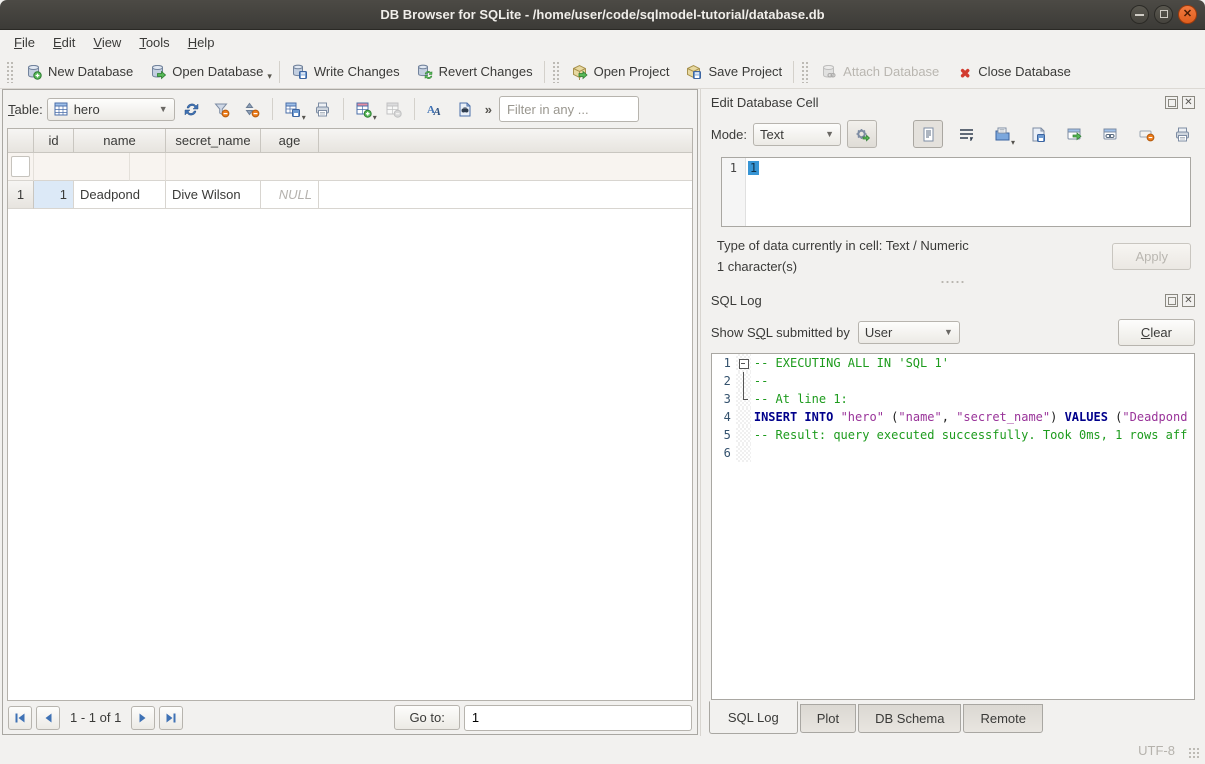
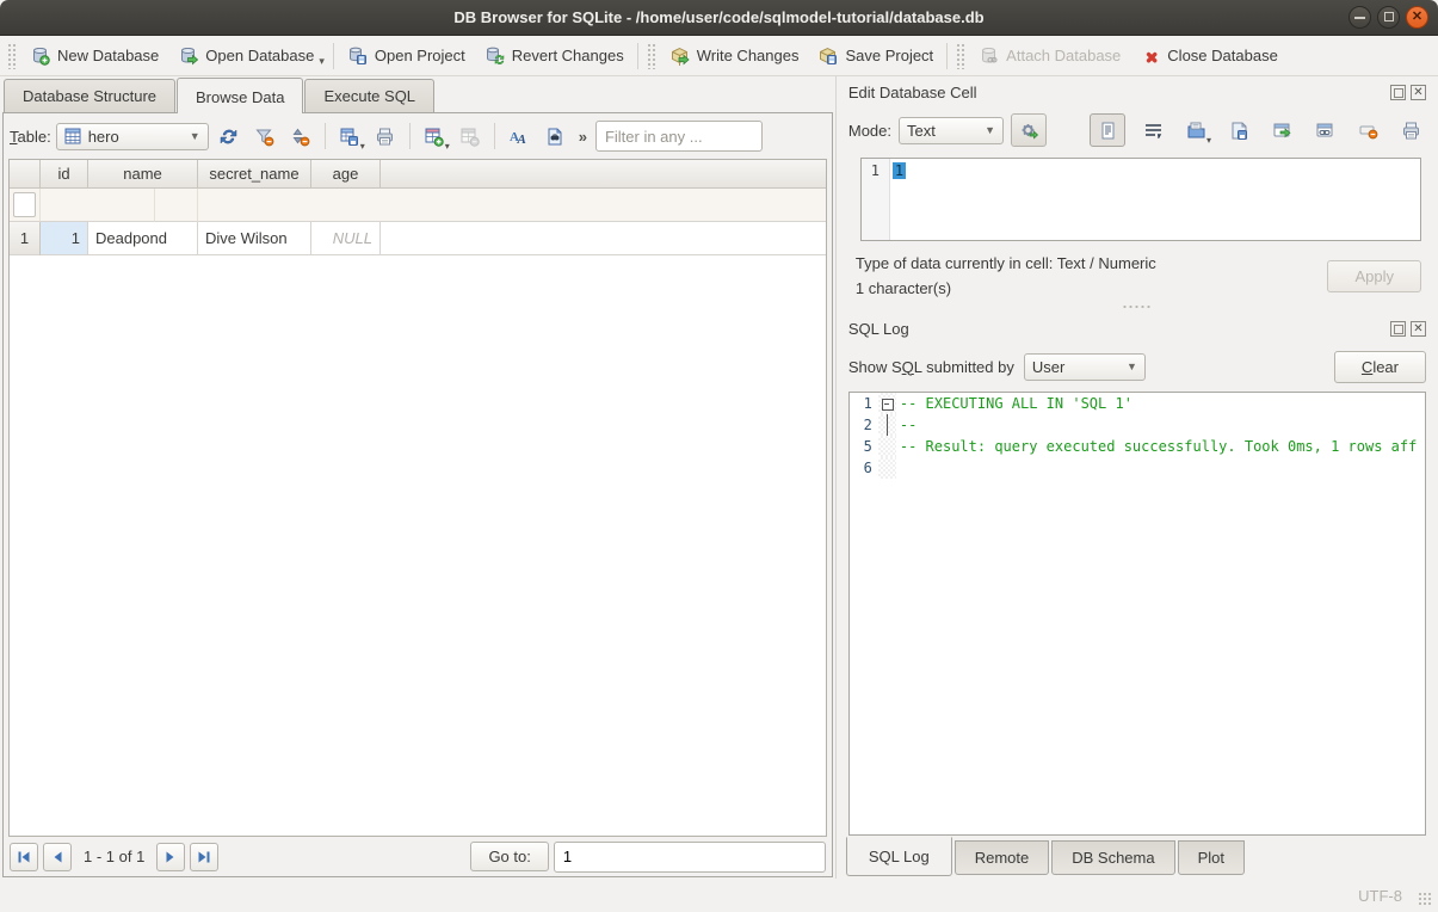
  DB Browser for SQLite - /home/user/code/sqlmodel-tutorial/database.db
  ✕
- File
- Edit
- View
- Tools
- Help
  New Database
  Open Database
  ▾
- Write Changes
+ Open Project
  Revert Changes
- Open Project
+ Write Changes
  Save Project
  Attach Database
  Close Database
+ Database Structure
+ Browse Data
+ Execute SQL
  Table:
  hero
  ▼
  ▾
  ▾
  A
  A
  »
  Filter in any ...
  id
  name
  secret_name
  age
  1
  1
  Deadpond
  Dive Wilson
  NULL
  1 - 1 of 1
  Go to:
  1
  Edit Database Cell
  ✕
  Mode:
  Text
  ▼
  ▾
  1
  1
  Type of data currently in cell: Text / Numeric
  1 character(s)
  Apply
  SQL Log
  ✕
  Show SQL submitted by
  User
  ▼
  Clear
  1
  -- EXECUTING ALL IN 'SQL 1'
  2
  --
- 3
- -- At line 1:
- 4
- INSERT INTO "hero" ("name", "secret_name") VALUES ("Deadpond
  5
  -- Result: query executed successfully. Took 0ms, 1 rows aff
  6
  SQL Log
- Plot
+ Remote
  DB Schema
- Remote
+ Plot
  UTF-8
